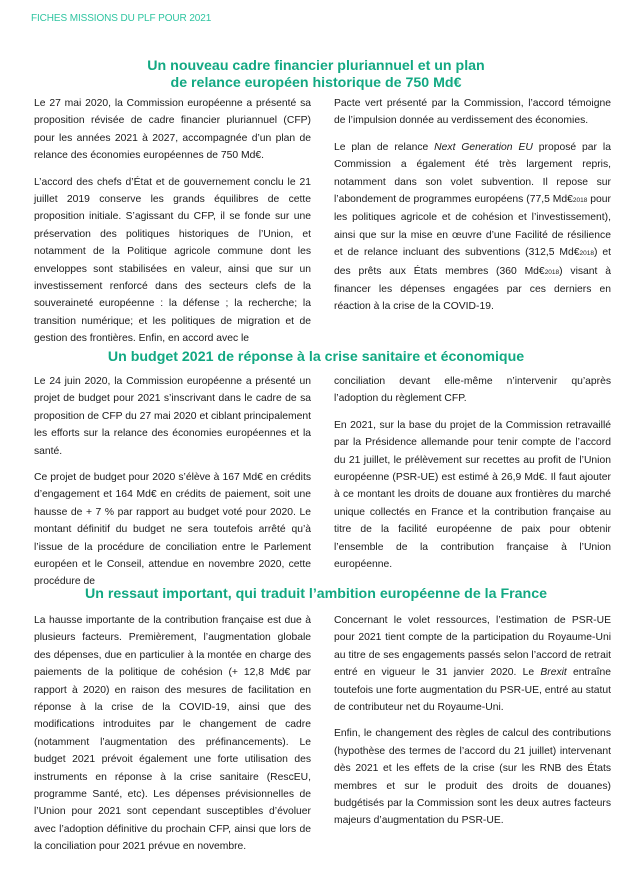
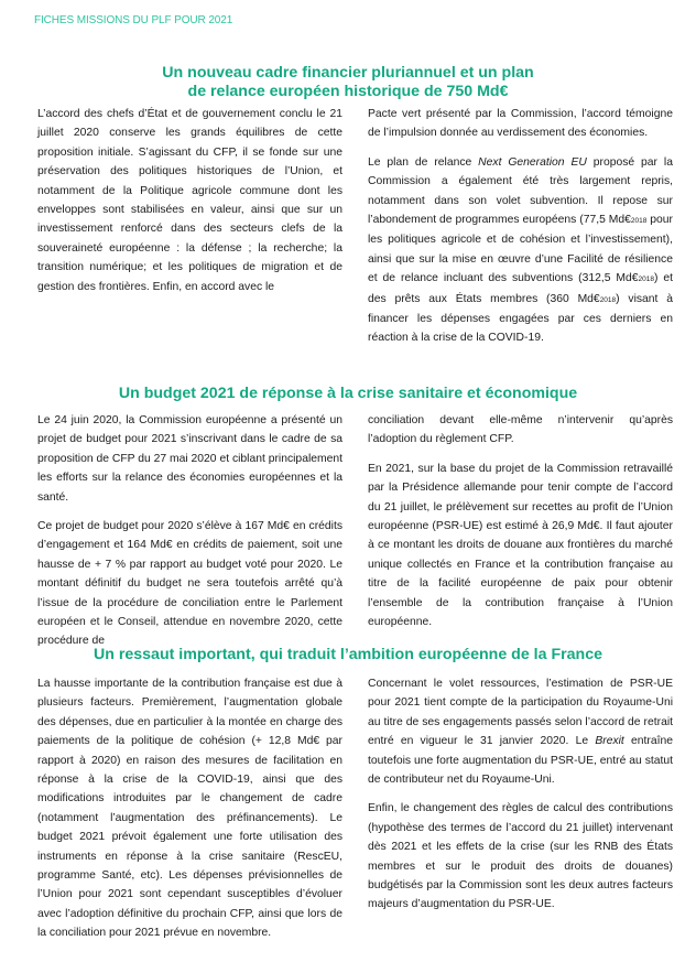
  FICHES MISSIONS DU PLF POUR 2021
  Un nouveau cadre financier pluriannuel et un plan
  de relance européen historique de 750 Md€
- Le 27 mai 2020, la Commission européenne a présenté sa proposition révisée de cadre financier pluriannuel (CFP) pour les années 2021 à 2027, accompagnée d’un plan de relance des économies européennes de 750 Md€.
- L’accord des chefs d’État et de gouvernement conclu le 21 juillet 2019 conserve les grands équilibres de cette proposition initiale. S’agissant du CFP, il se fonde sur une préservation des politiques historiques de l’Union, et notamment de la Politique agricole commune dont les enveloppes sont stabilisées en valeur, ainsi que sur un investissement renforcé dans des secteurs clefs de la souveraineté européenne : la défense ; la recherche; la transition numérique; et les politiques de migration et de gestion des frontières. Enfin, en accord avec le
+ L’accord des chefs d’État et de gouvernement conclu le 21 juillet 2020 conserve les grands équilibres de cette proposition initiale. S’agissant du CFP, il se fonde sur une préservation des politiques historiques de l’Union, et notamment de la Politique agricole commune dont les enveloppes sont stabilisées en valeur, ainsi que sur un investissement renforcé dans des secteurs clefs de la souveraineté européenne : la défense ; la recherche; la transition numérique; et les politiques de migration et de gestion des frontières. Enfin, en accord avec le
  Pacte vert présenté par la Commission, l’accord témoigne de l’impulsion donnée au verdissement des économies.
  Le plan de relance Next Generation EU proposé par la Commission a également été très largement repris, notamment dans son volet subvention. Il repose sur l’abondement de programmes européens (77,5 Md€ pour les politiques agricole et de cohésion et l’investissement), ainsi que sur la mise en œuvre d’une Facilité de résilience et de relance incluant des subventions (312,5 Md€ ) et des prêts aux États membres (360 Md€ ) visant à financer les dépenses engagées par ces derniers en réaction à la crise de la COVID-19.
  Un budget 2021 de réponse à la crise sanitaire et économique
  Le 24 juin 2020, la Commission européenne a présenté un projet de budget pour 2021 s’inscrivant dans le cadre de sa proposition de CFP du 27 mai 2020 et ciblant principalement les efforts sur la relance des économies européennes et la santé.
  Ce projet de budget pour 2020 s’élève à 167 Md€ en crédits d’engagement et 164 Md€ en crédits de paiement, soit une hausse de + 7 % par rapport au budget voté pour 2020. Le montant définitif du budget ne sera toutefois arrêté qu’à l’issue de la procédure de conciliation entre le Parlement européen et le Conseil, attendue en novembre 2020, cette procédure de
  conciliation devant elle-même n’intervenir qu’après l’adoption du règlement CFP.
  En 2021, sur la base du projet de la Commission retravaillé par la Présidence allemande pour tenir compte de l’accord du 21 juillet, le prélèvement sur recettes au profit de l’Union européenne (PSR-UE) est estimé à 26,9 Md€. Il faut ajouter à ce montant les droits de douane aux frontières du marché unique collectés en France et la contribution française au titre de la facilité européenne de paix pour obtenir l’ensemble de la contribution française à l’Union européenne.
  Un ressaut important, qui traduit l’ambition européenne de la France
  La hausse importante de la contribution française est due à plusieurs facteurs. Premièrement, l’augmentation globale des dépenses, due en particulier à la montée en charge des paiements de la politique de cohésion (+ 12,8 Md€ par rapport à 2020) en raison des mesures de facilitation en réponse à la crise de la COVID-19, ainsi que des modifications introduites par le changement de cadre (notamment l’augmentation des préfinancements). Le budget 2021 prévoit également une forte utilisation des instruments en réponse à la crise sanitaire (RescEU, programme Santé, etc). Les dépenses prévisionnelles de l’Union pour 2021 sont cependant susceptibles d’évoluer avec l’adoption définitive du prochain CFP, ainsi que lors de la conciliation pour 2021 prévue en novembre.
  Concernant le volet ressources, l’estimation de PSR-UE pour 2021 tient compte de la participation du Royaume-Uni au titre de ses engagements passés selon l’accord de retrait entré en vigueur le 31 janvier 2020. Le Brexit entraîne toutefois une forte augmentation du PSR-UE, entré au statut de contributeur net du Royaume-Uni.
  Enfin, le changement des règles de calcul des contributions (hypothèse des termes de l’accord du 21 juillet) intervenant dès 2021 et les effets de la crise (sur les RNB des États membres et sur le produit des droits de douanes) budgétisés par la Commission sont les deux autres facteurs majeurs d’augmentation du PSR-UE.
